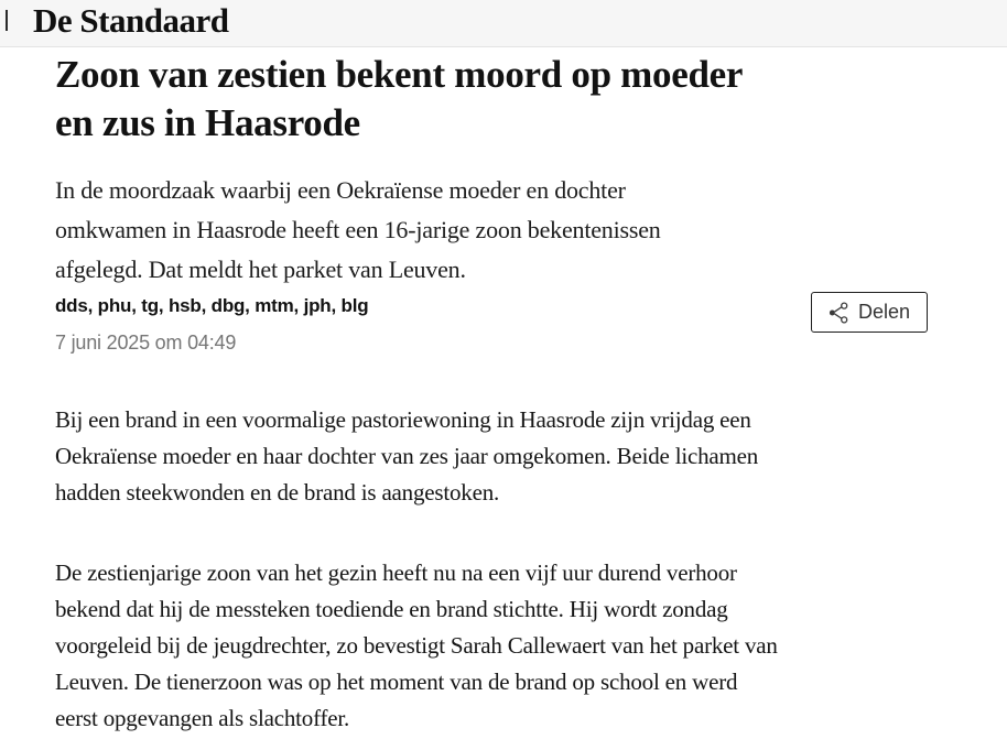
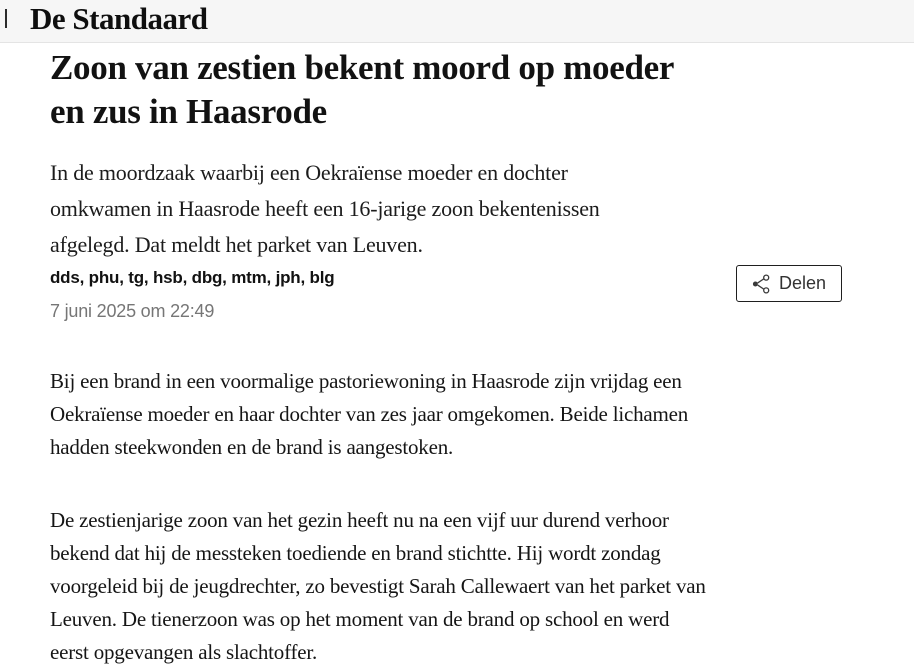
  De Standaard
  Zoon van zestien bekent moord op moeder
  en zus in Haasrode
  In de moordzaak waarbij een Oekraïense moeder en dochter
  omkwamen in Haasrode heeft een 16-jarige zoon bekentenissen
  afgelegd. Dat meldt het parket van Leuven.
  dds, phu, tg, hsb, dbg, mtm, jph, blg
- 7 juni 2025 om 04:49
+ 7 juni 2025 om 22:49
  Delen
  Bij een brand in een voormalige pastoriewoning in Haasrode zijn vrijdag een
  Oekraïense moeder en haar dochter van zes jaar omgekomen. Beide lichamen
  hadden steekwonden en de brand is aangestoken.
  De zestienjarige zoon van het gezin heeft nu na een vijf uur durend verhoor
  bekend dat hij de messteken toediende en brand stichtte. Hij wordt zondag
  voorgeleid bij de jeugdrechter, zo bevestigt Sarah Callewaert van het parket van
  Leuven. De tienerzoon was op het moment van de brand op school en werd
  eerst opgevangen als slachtoffer.
